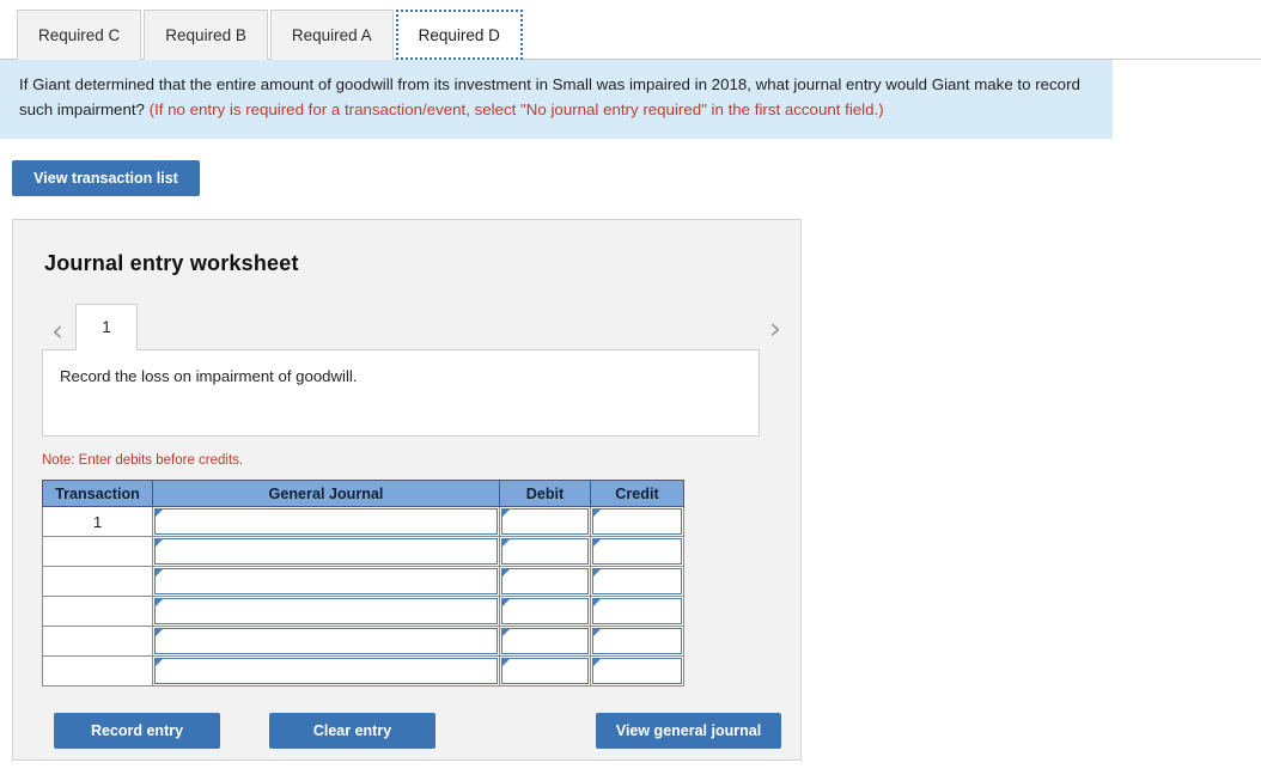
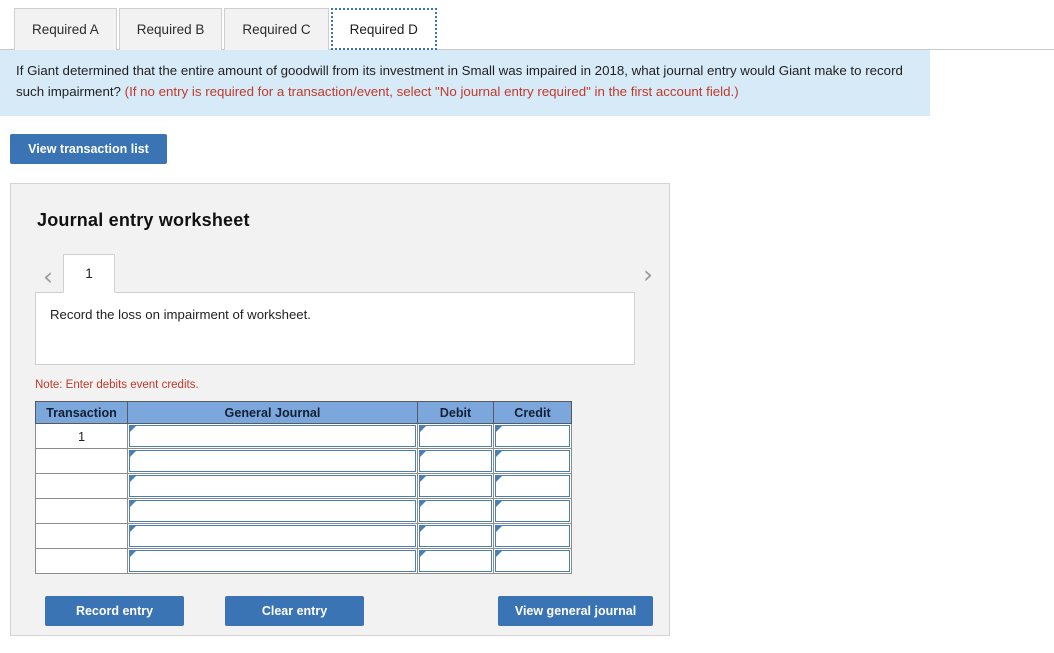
- Required C
+ Required A
  Required B
- Required A
+ Required C
  Required D
  If Giant determined that the entire amount of goodwill from its investment in Small was impaired in 2018, what journal entry would Giant make to record such impairment? (If no entry is required for a transaction/event, select "No journal entry required" in the first account field.)
  View transaction list
  Journal entry worksheet
  ‹
  1
  ›
- Record the loss on impairment of goodwill.
+ Record the loss on impairment of worksheet.
- Note: Enter debits before credits.
+ Note: Enter debits event credits.
  Transaction	General Journal	Debit	Credit
  1
  Record entry
  Clear entry
  View general journal
